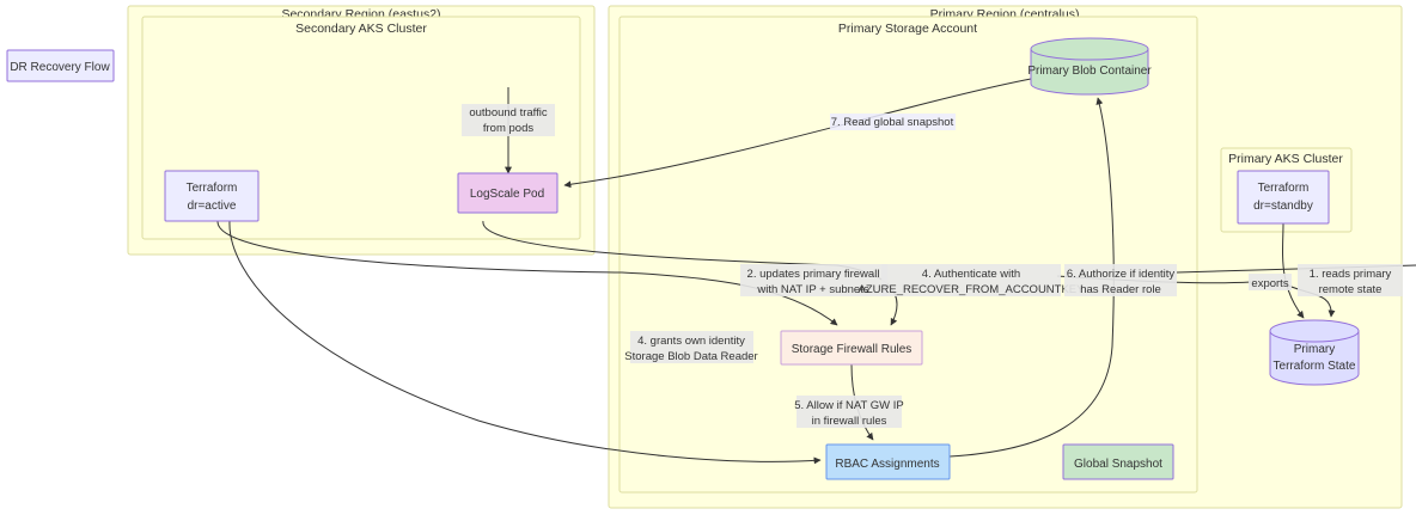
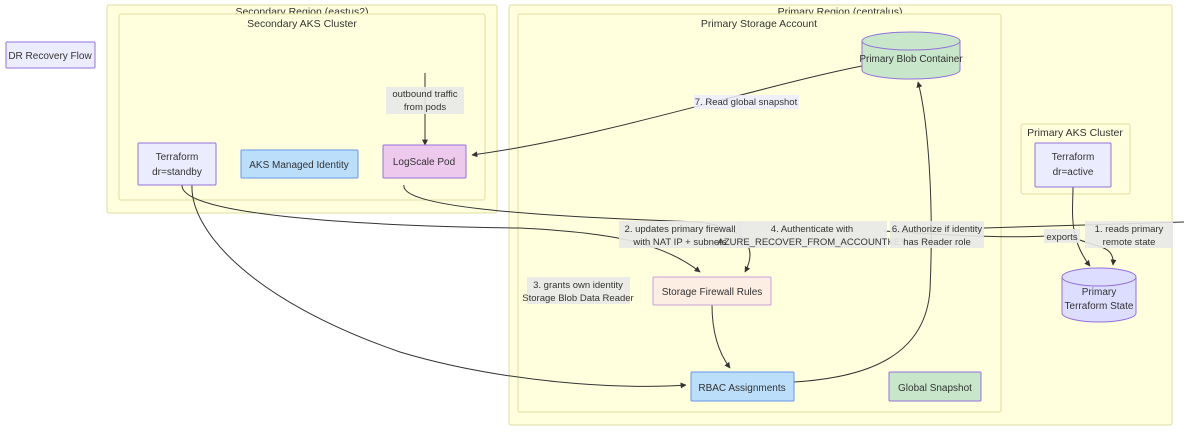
  Secondary Region (eastus2)
  Secondary AKS Cluster
  Primary Region (centralus)
  Primary Storage Account
  Primary AKS Cluster
  Terraform
- dr=active
+ dr=standby
+ AKS Managed Identity
  LogScale Pod
  Primary Blob Container
  Storage Firewall Rules
  RBAC Assignments
  Global Snapshot
  Terraform
- dr=standby
+ dr=active
  Primary
  Terraform State
  outbound traffic
  from pods
  7. Read global snapshot
  2. updates primary firewall
  with NAT IP + subnets
  4. Authenticate with
  AZURE_RECOVER_FROM_ACCOUNT
  6. Authorize if identity
  has Reader role
- 4. grants own identity
+ 3. grants own identity
  Storage Blob Data Reader
- 5. Allow if NAT GW IP
- in firewall rules
  exports
  1. reads primary
  remote state
  DR Recovery Flow
